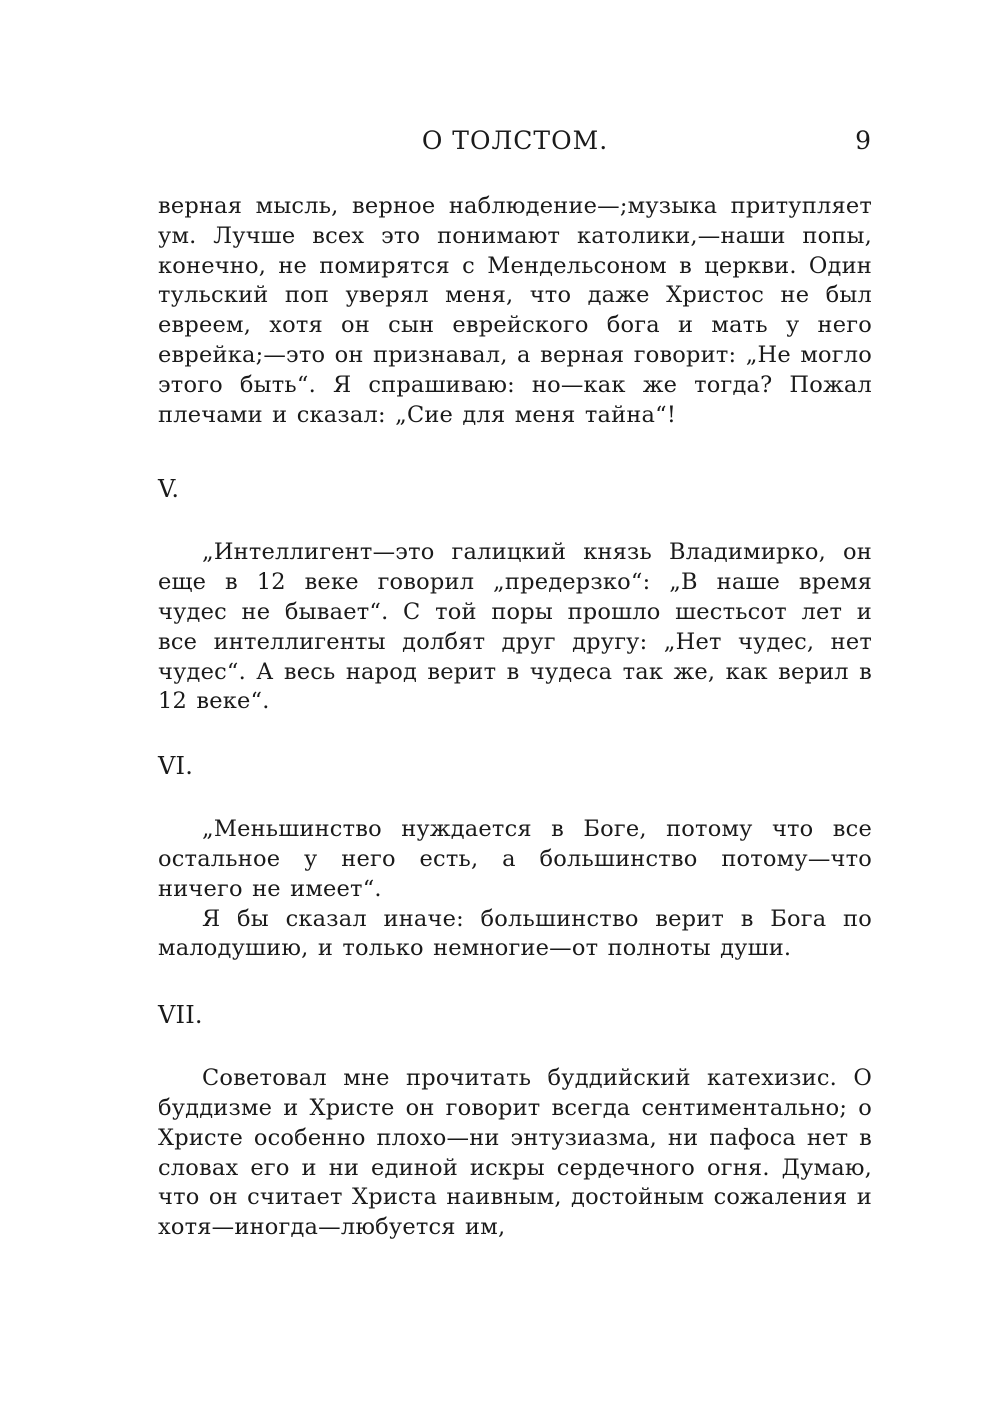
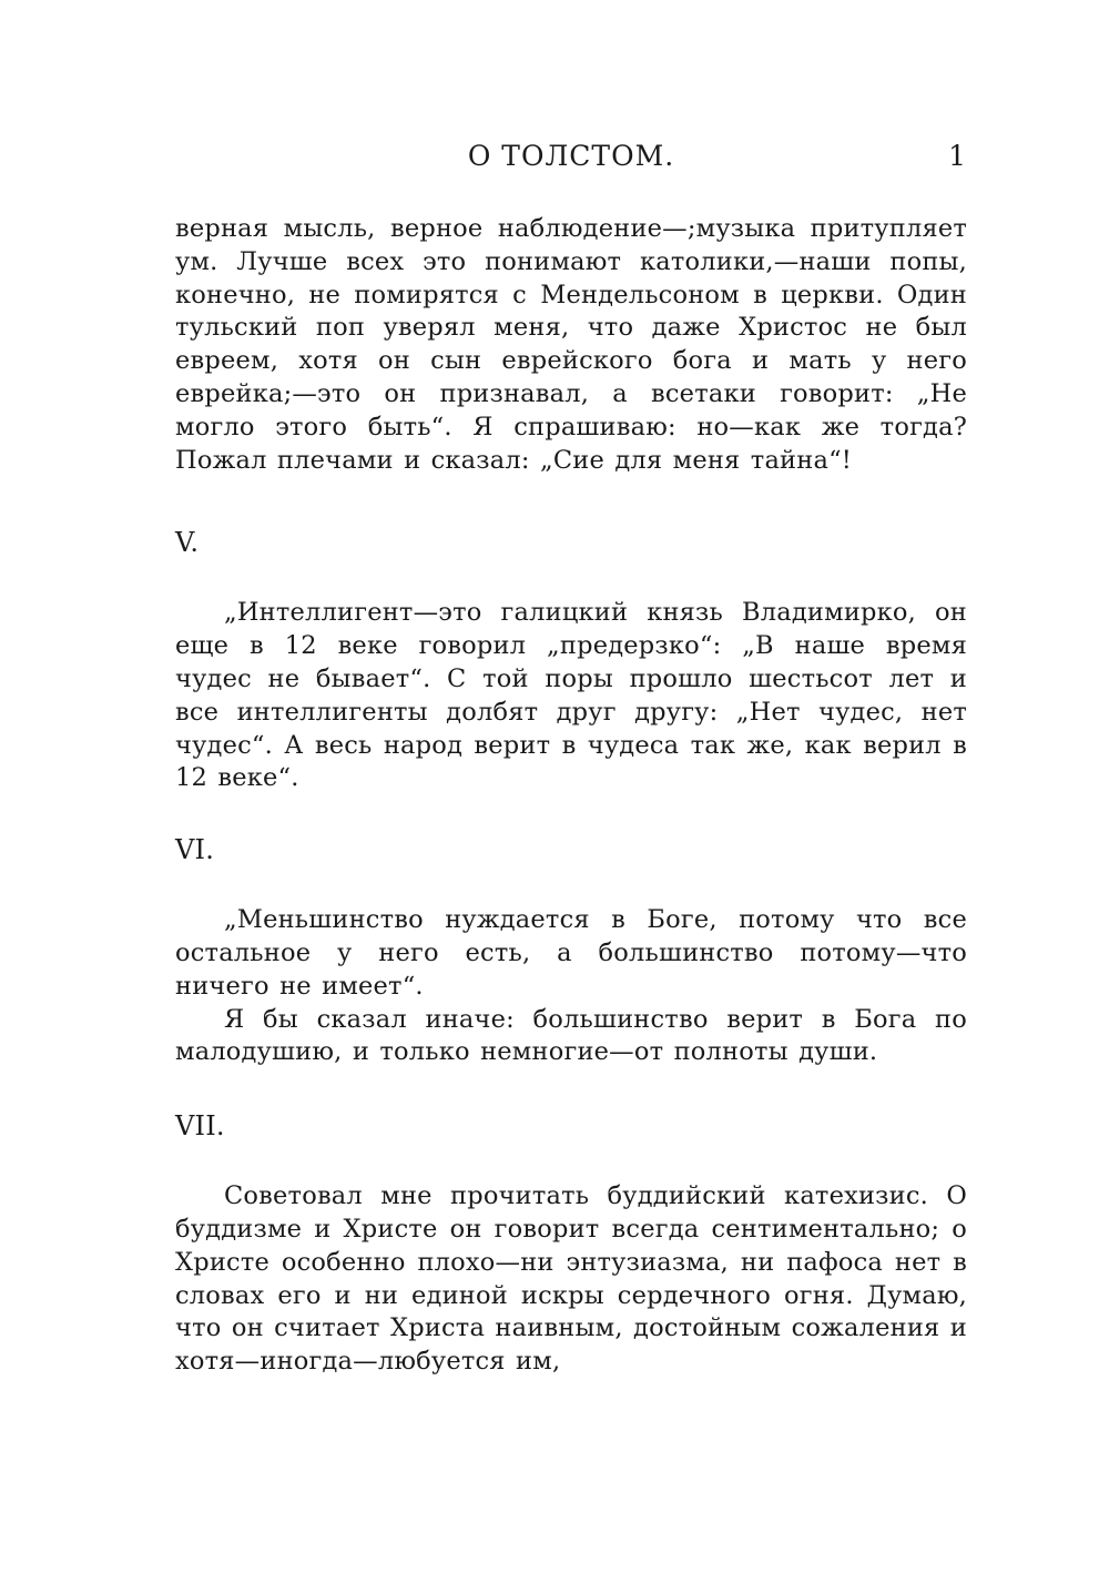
  О ТОЛСТОМ.
- 9
+ 1
- верная мысль, верное наблюдение—;музыка притупляет ум. Лучше всех это понимают католики,—наши попы, конечно, не помирятся с Мендельсоном в церкви. Один тульский поп уверял меня, что даже Христос не был евреем, хотя он сын еврейского бога и мать у него еврейка;—это он признавал, а верная говорит: „Не могло этого быть“. Я спрашиваю: но—как же тогда? Пожал плечами и сказал: „Сие для меня тайна“!
+ верная мысль, верное наблюдение—;музыка притупляет ум. Лучше всех это понимают католики,—наши попы, конечно, не помирятся с Мендельсоном в церкви. Один тульский поп уверял меня, что даже Христос не был евреем, хотя он сын еврейского бога и мать у него еврейка;—это он признавал, а всетаки говорит: „Не могло этого быть“. Я спрашиваю: но—как же тогда? Пожал плечами и сказал: „Сие для меня тайна“!
  V.
  „Интеллигент—это галицкий князь Владимирко, он еще в 12 веке говорил „предерзко“: „В наше время чудес не бывает“. С той поры прошло шестьсот лет и все интеллигенты долбят друг другу: „Нет чудес, нет чудес“. А весь народ верит в чудеса так же, как верил в 12 веке“.
  VI.
  „Меньшинство нуждается в Боге, потому что все остальное у него есть, а большинство потому—что ничего не имеет“.
  Я бы сказал иначе: большинство верит в Бога по малодушию, и только немногие—от полноты души.
  VII.
  Советовал мне прочитать буддийский катехизис. О буддизме и Христе он говорит всегда сентиментально; о Христе особенно плохо—ни энтузиазма, ни пафоса нет в словах его и ни единой искры сердечного огня. Думаю, что он считает Христа наивным, достойным сожаления и хотя—иногда—любуется им,
